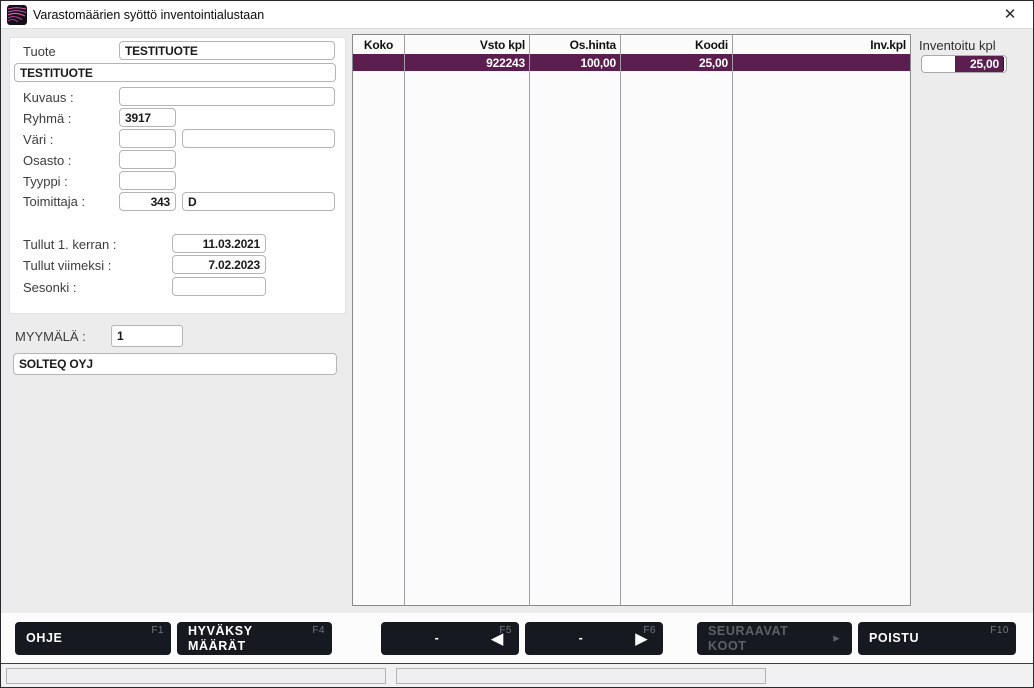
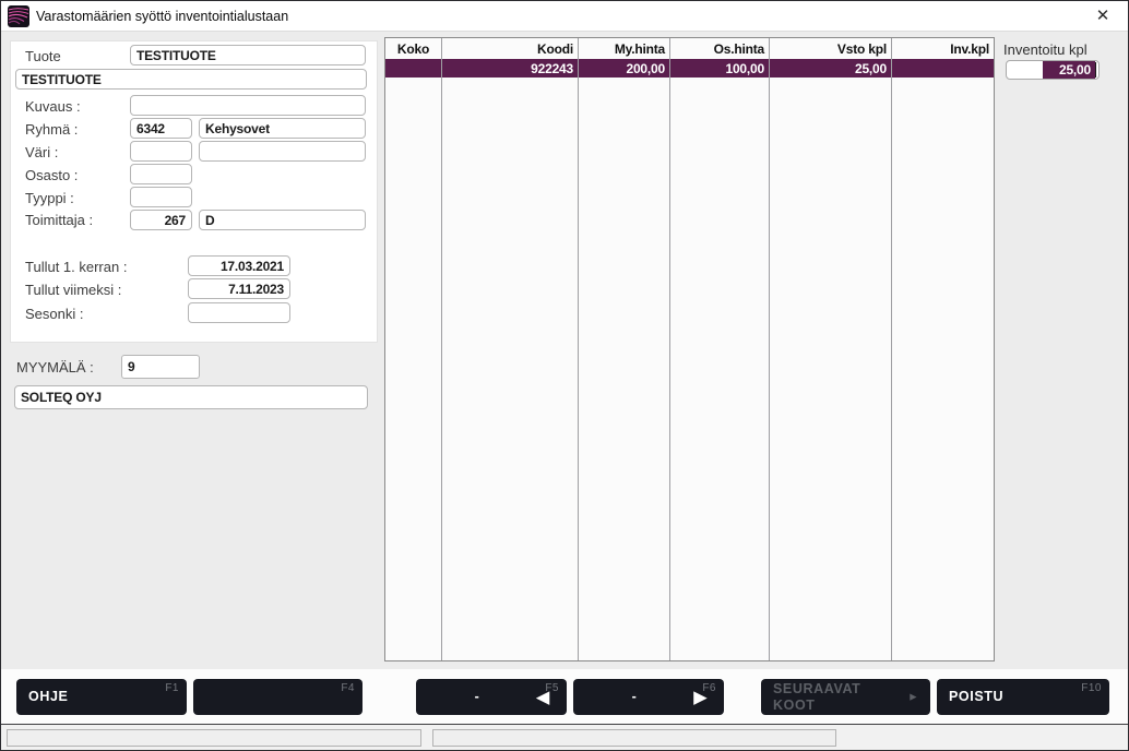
  Varastomäärien syöttö inventointialustaan
  ✕
  Tuote
  TESTITUOTE
  TESTITUOTE
  Kuvaus :
  Ryhmä :
- 3917
+ 6342
+ Kehysovet
  Väri :
  Osasto :
  Tyyppi :
  Toimittaja :
- 343
+ 267
  D
  Tullut 1. kerran :
- 11.03.2021
+ 17.03.2021
  Tullut viimeksi :
- 7.02.2023
+ 7.11.2023
  Sesonki :
  MYYMÄLÄ :
- 1
+ 9
  SOLTEQ OYJ
  Koko
- Vsto kpl
+ Koodi
  922243
+ My.hinta
+ 200,00
  Os.hinta
  100,00
- Koodi
+ Vsto kpl
  25,00
  Inv.kpl
  Inventoitu kpl
  25,00
  OHJE
  F1
- HYVÄKSY MÄÄRÄT
  F4
  -
  ◀
  F5
  -
  ▶
  F6
  SEURAAVAT KOOT
  ▸
  POISTU
  F10
